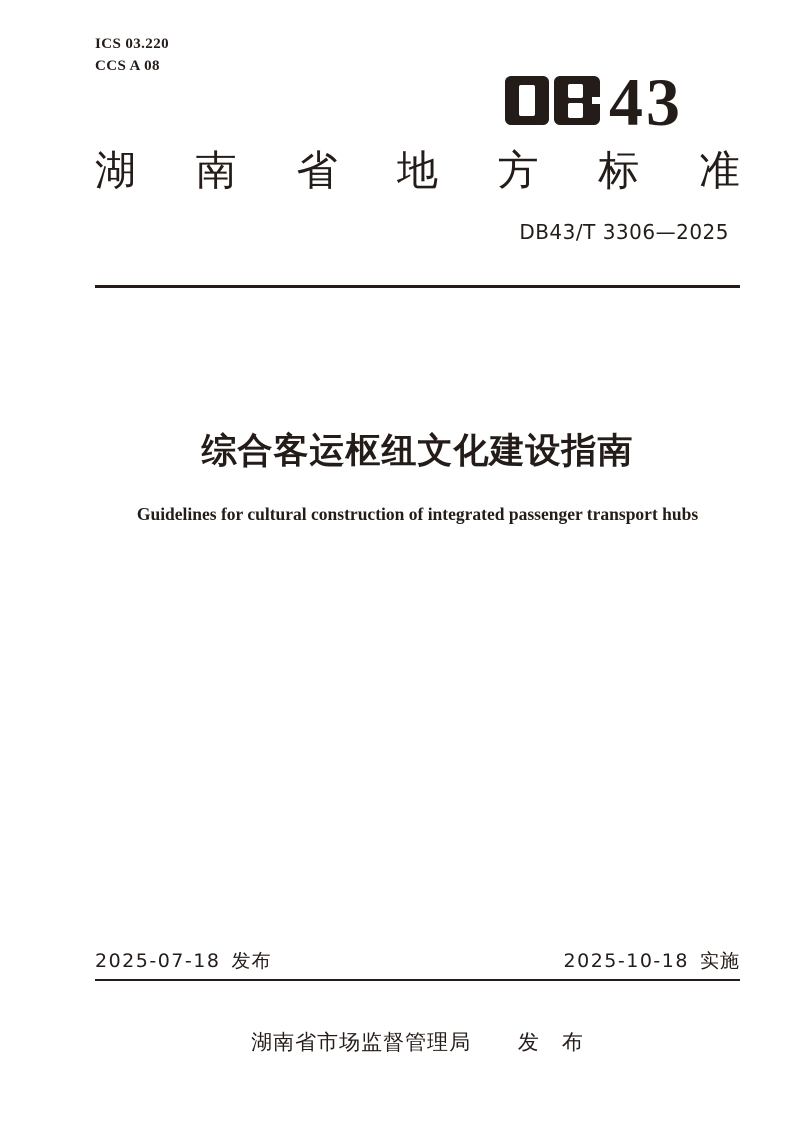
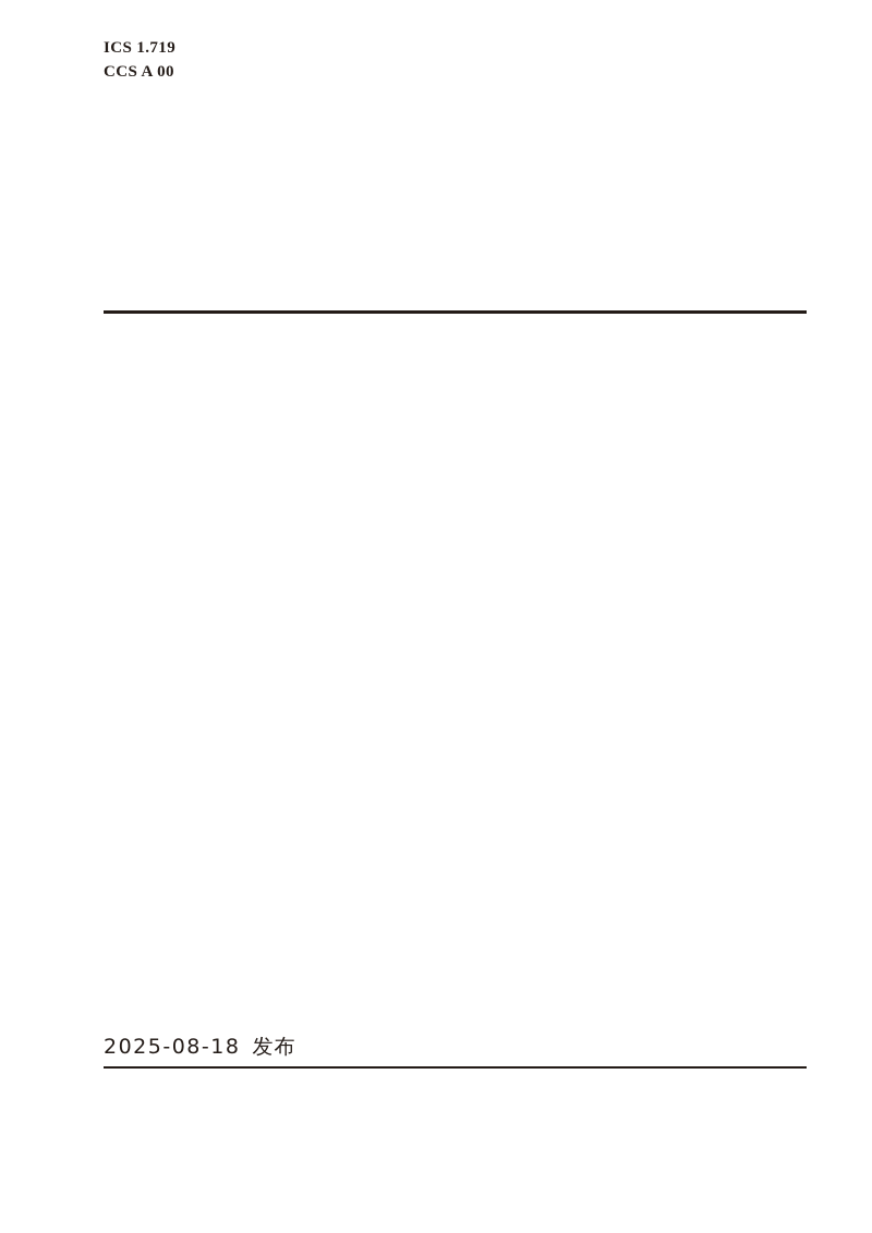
- ICS 03.220
+ ICS 1.719
- CCS A 08
+ CCS A 00
- 43
- 湖
- 南
- 省
- 地
- 方
- 标
- 准
- DB43/T 3306—2025
- 综合客运枢纽文化建设指南
- Guidelines for cultural construction of integrated passenger transport hubs
- 2025-07-18 发布
+ 2025-08-18 发布
- 2025-10-18 实施
- 湖南省市场监督管理局 发 布
